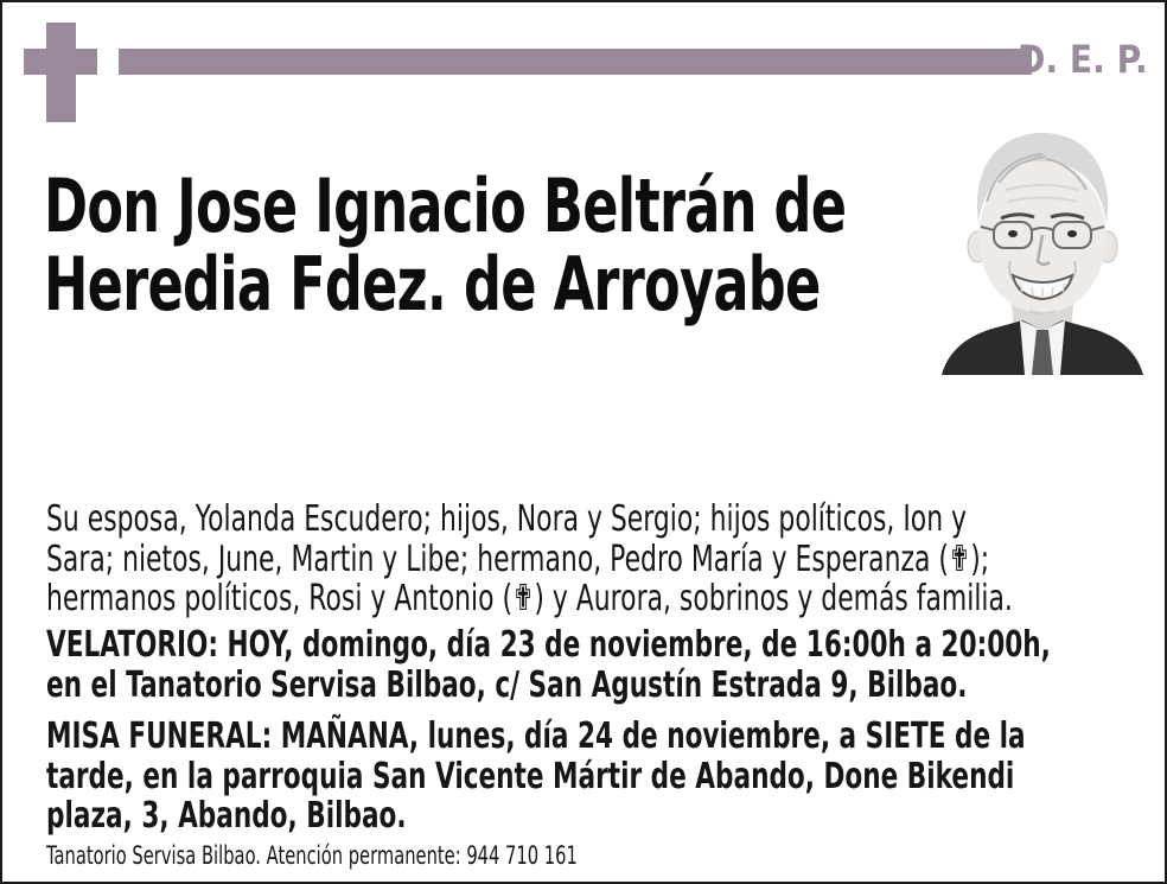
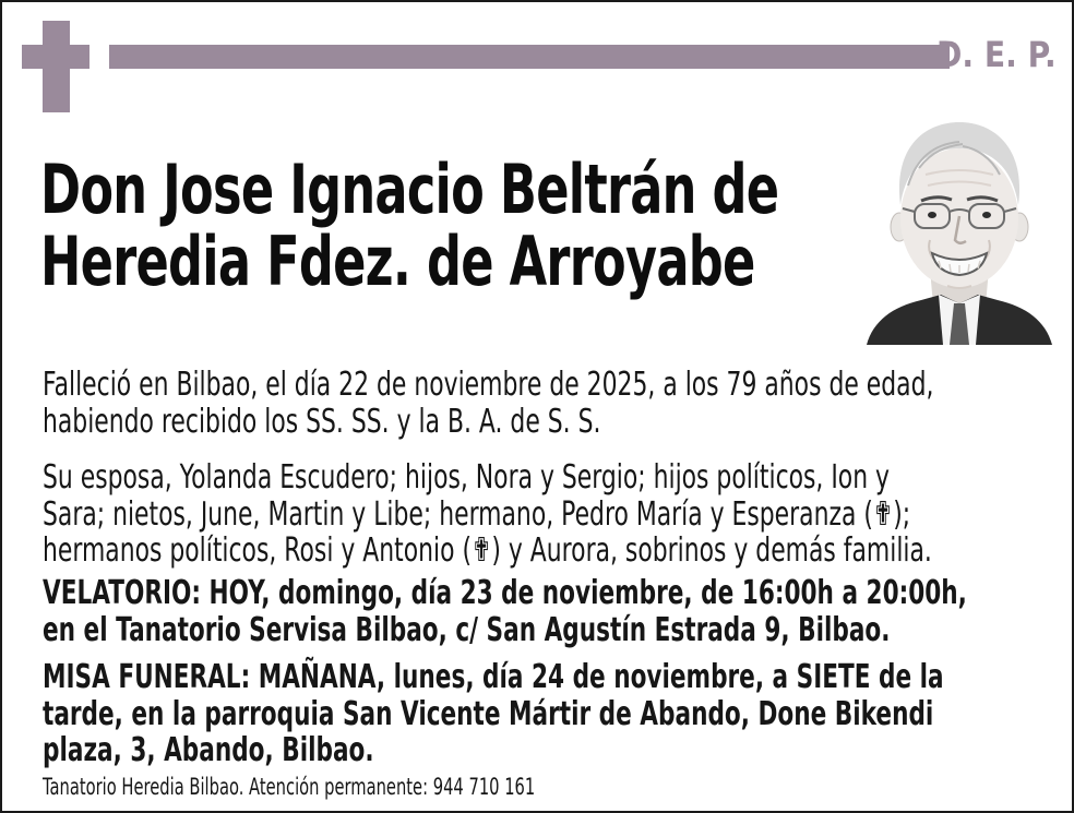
  D. E. P.
  Don Jose Ignacio Beltrán de
  Heredia Fdez. de Arroyabe
+ Falleció en Bilbao, el día 22 de noviembre de 2025, a los 79 años de edad,
+ habiendo recibido los SS. SS. y la B. A. de S. S.
  Su esposa, Yolanda Escudero; hijos, Nora y Sergio; hijos políticos, Ion y
  Sara; nietos, June, Martin y Libe; hermano, Pedro María y Esperanza (✟);
  hermanos políticos, Rosi y Antonio (✟) y Aurora, sobrinos y demás familia.
  VELATORIO: HOY, domingo, día 23 de noviembre, de 16:00h a 20:00h,
  en el Tanatorio Servisa Bilbao, c/ San Agustín Estrada 9, Bilbao.
  MISA FUNERAL: MAÑANA, lunes, día 24 de noviembre, a SIETE de la
  tarde, en la parroquia San Vicente Mártir de Abando, Done Bikendi
  plaza, 3, Abando, Bilbao.
- Tanatorio Servisa Bilbao. Atención permanente: 944 710 161
+ Tanatorio Heredia Bilbao. Atención permanente: 944 710 161
